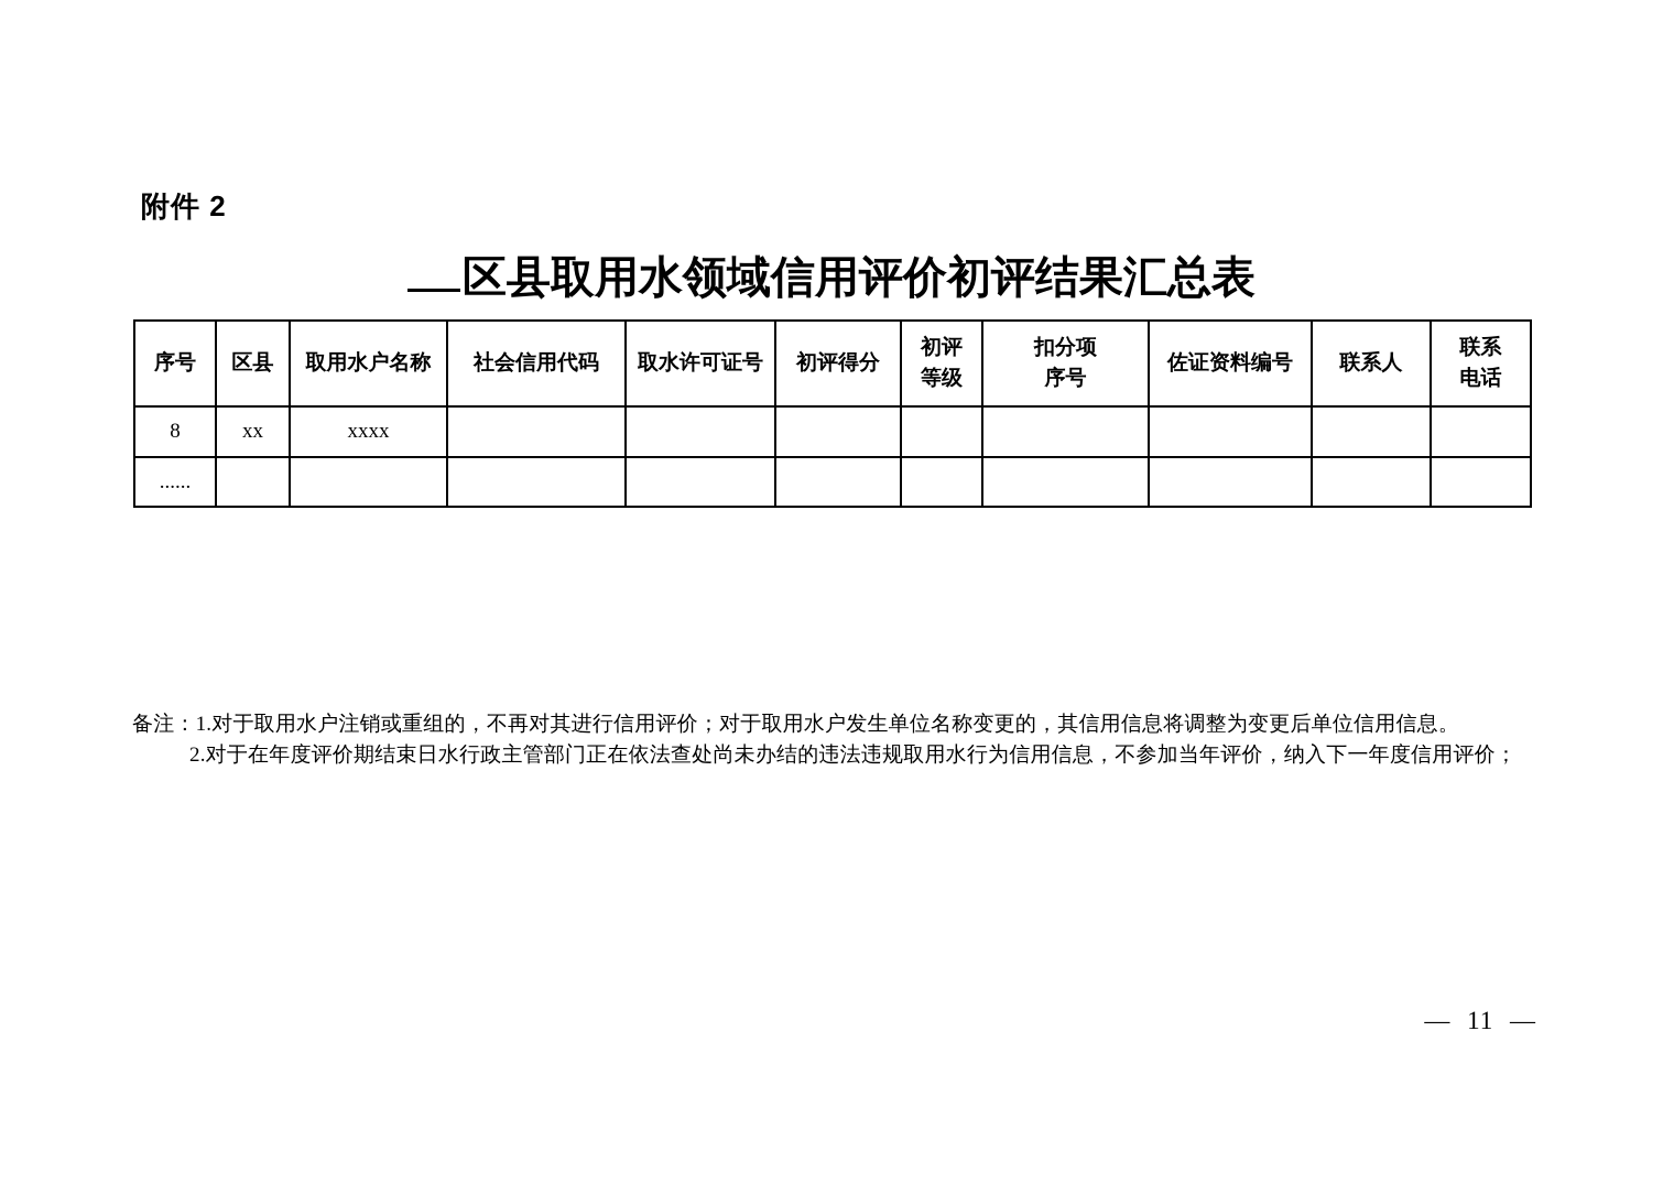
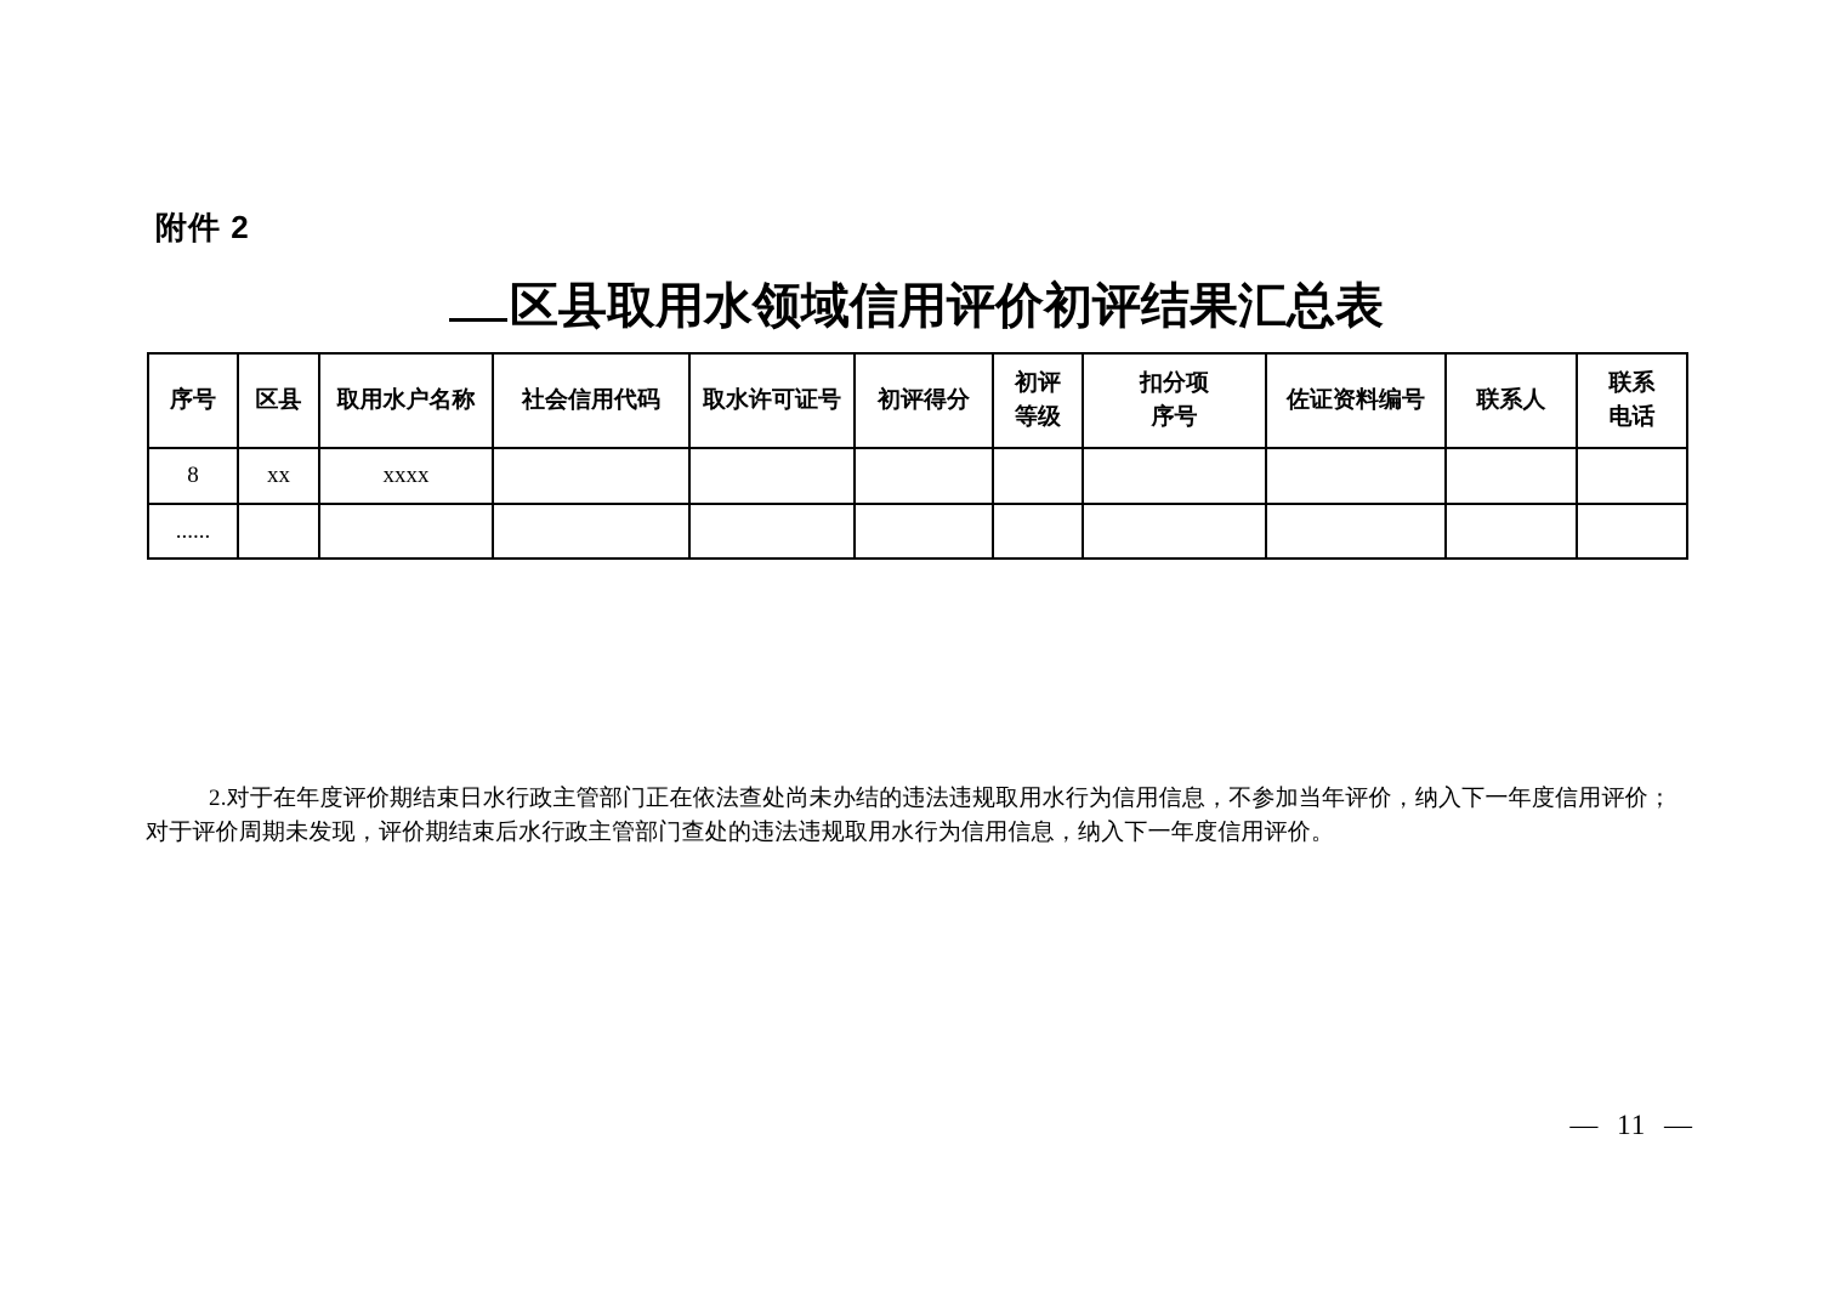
  附件 2
  区县取用水领域信用评价初评结果汇总表
  序号	区县	取用水户名称	社会信用代码	取水许可证号	初评得分	初评 等级	扣分项 序号	佐证资料编号	联系人	联系 电话
  8	xx	xxxx
  ......
- 备注：1.对于取用水户注销或重组的，不再对其进行信用评价；对于取用水户发生单位名称变更的，其信用信息将调整为变更后单位信用信息。
  2.对于在年度评价期结束日水行政主管部门正在依法查处尚未办结的违法违规取用水行为信用信息，不参加当年评价，纳入下一年度信用评价；
+ 对于评价周期未发现，评价期结束后水行政主管部门查处的违法违规取用水行为信用信息，纳入下一年度信用评价。
  — 11 —
